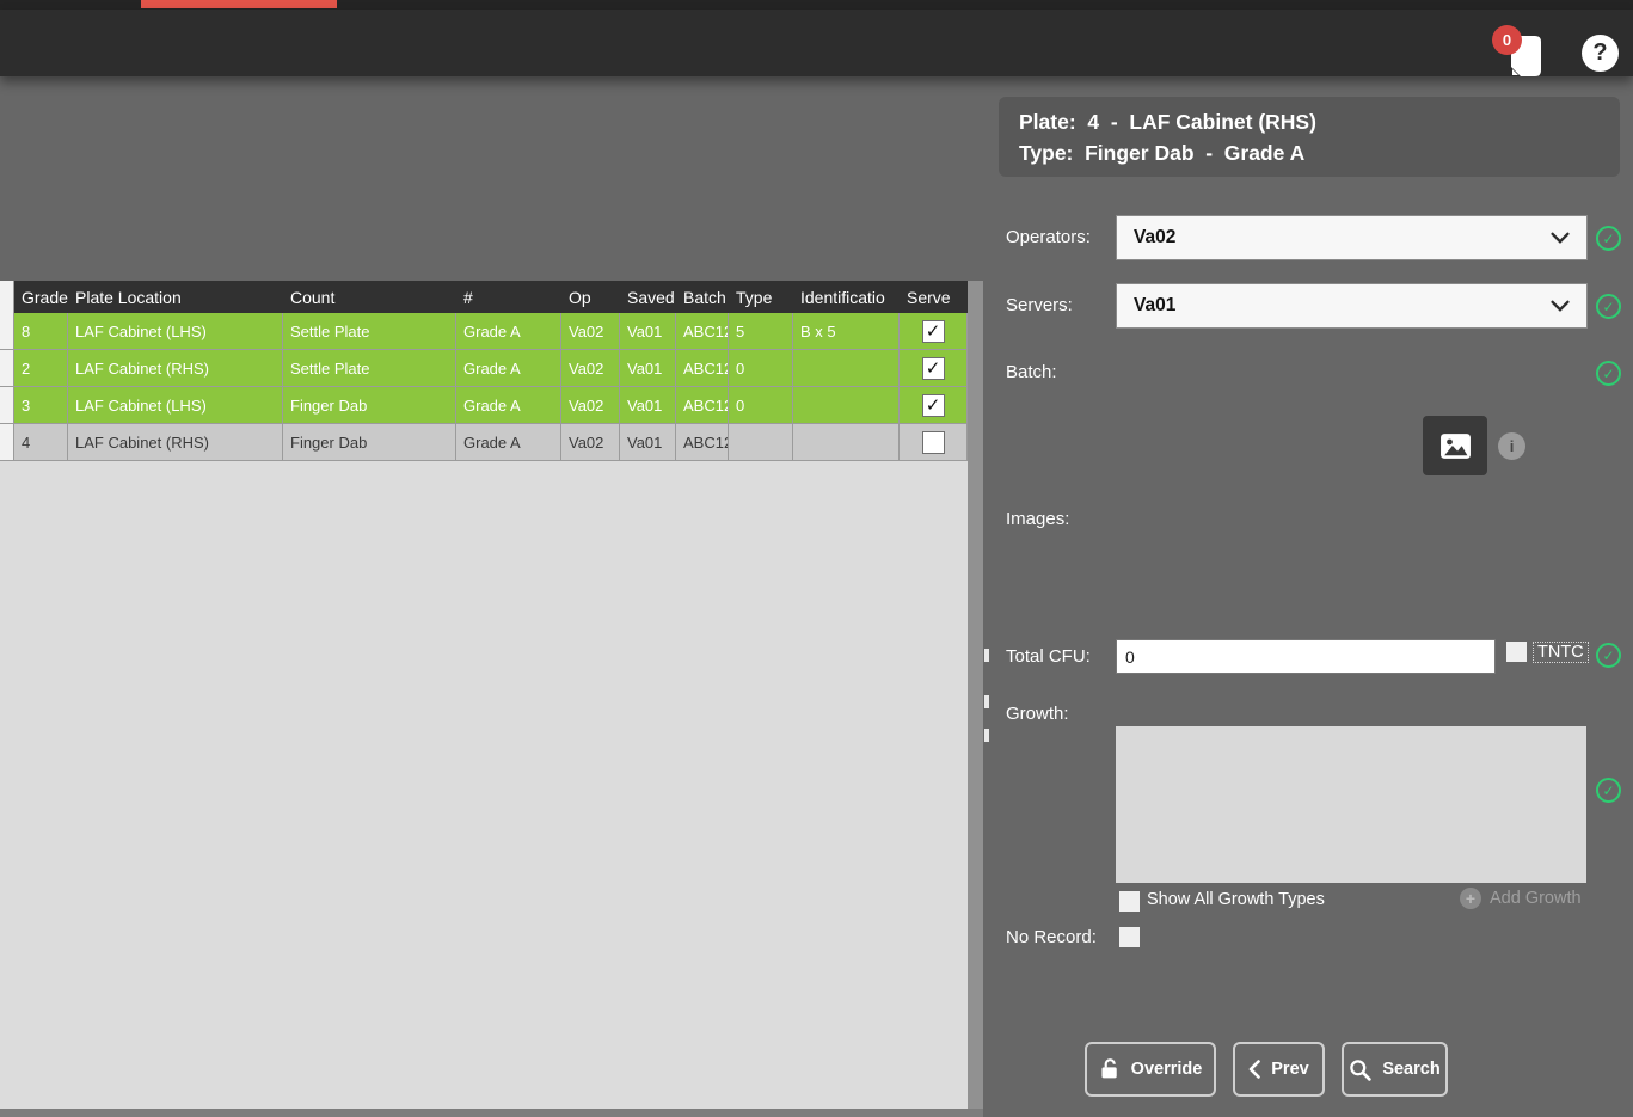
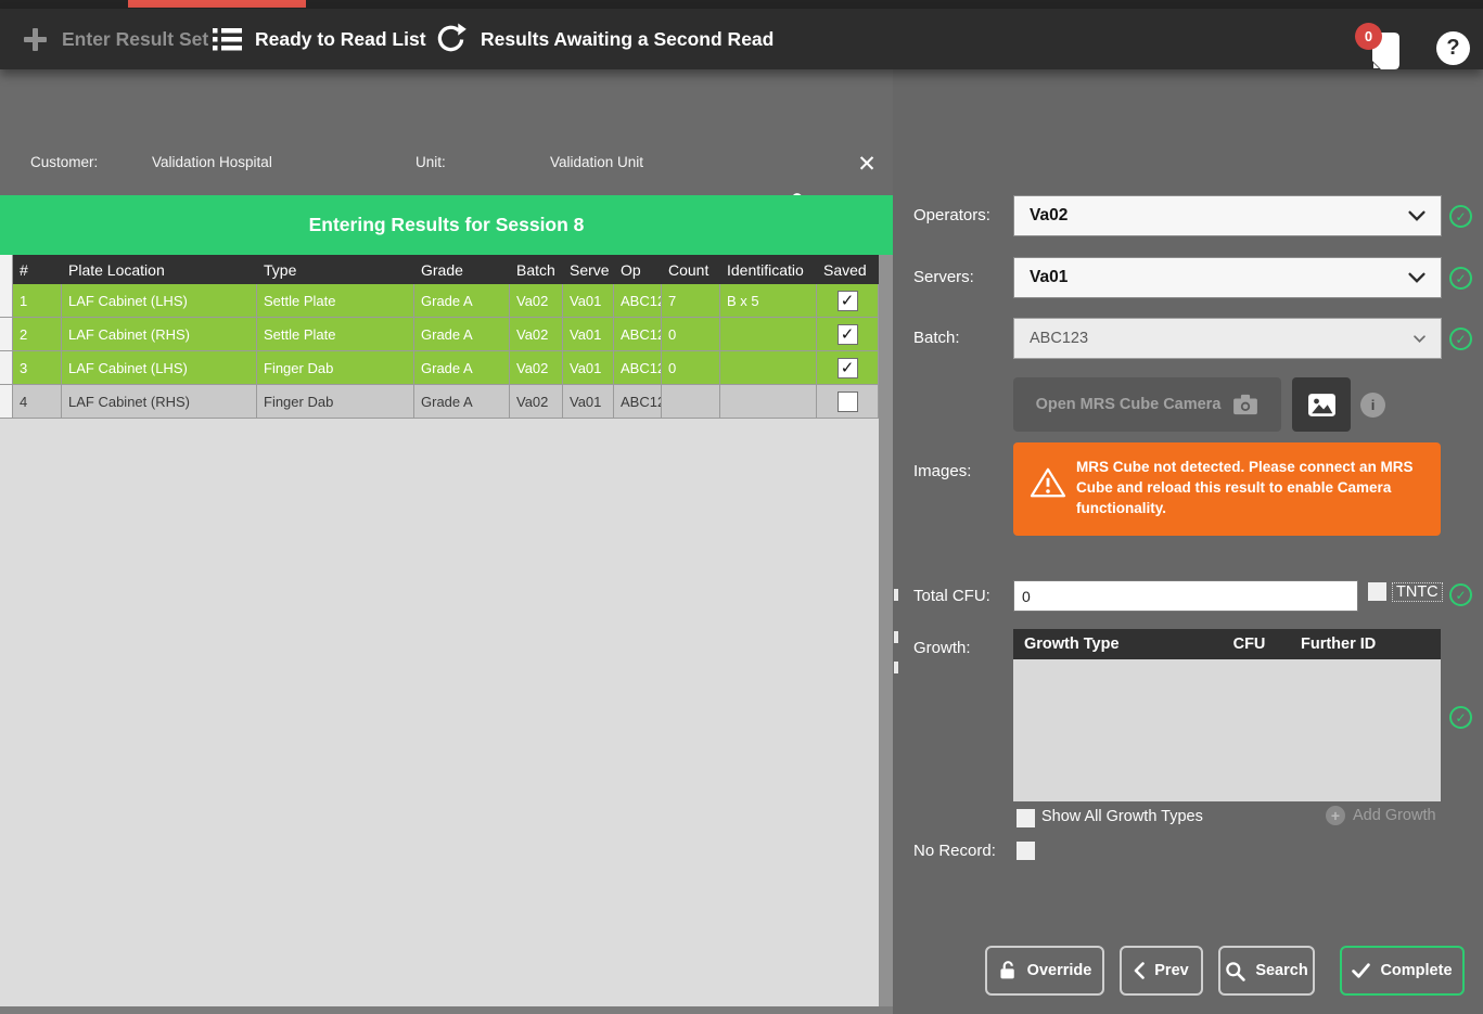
+ Enter Result Set
+ Ready to Read List
+ Results Awaiting a Second Read
  0
  ?
+ Customer:
+ Validation Hospital
+ Unit:
+ Validation Unit
+ ✕
+ Entering Results for Session 8
- Grade
+ #
  Plate Location
- Count
+ Type
- #
+ Grade
- Op
+ Batch
- Saved
+ Serve
- Batch
+ Op
- Type
+ Count
  Identificatio
- Serve
+ Saved
- 8
+ 1
  LAF Cabinet (LHS)
  Settle Plate
  Grade A
  Va02
  Va01
- 5
+ 7
  B x 5
  2
  LAF Cabinet (RHS)
  Settle Plate
  Grade A
  Va02
  Va01
  0
  3
  LAF Cabinet (LHS)
  Finger Dab
  Grade A
  Va02
  Va01
  0
  4
  LAF Cabinet (RHS)
  Finger Dab
  Grade A
  Va02
  Va01
- Plate: 4 - LAF Cabinet (RHS)
- Type: Finger Dab - Grade A
  Operators:
  Va02
  ✓
  Servers:
  Va01
  ✓
  Batch:
+ ABC123
  ✓
+ Open MRS Cube Camera
  i
  Images:
+ MRS Cube not detected. Please connect an MRS Cube and reload this result to enable Camera functionality.
  Total CFU:
  0
  TNTC
  ✓
  Growth:
+ Growth Type
+ CFU
+ Further ID
  ✓
  Show All Growth Types
  +
  Add Growth
  No Record:
  Override
  Prev
  Search
+ Complete
